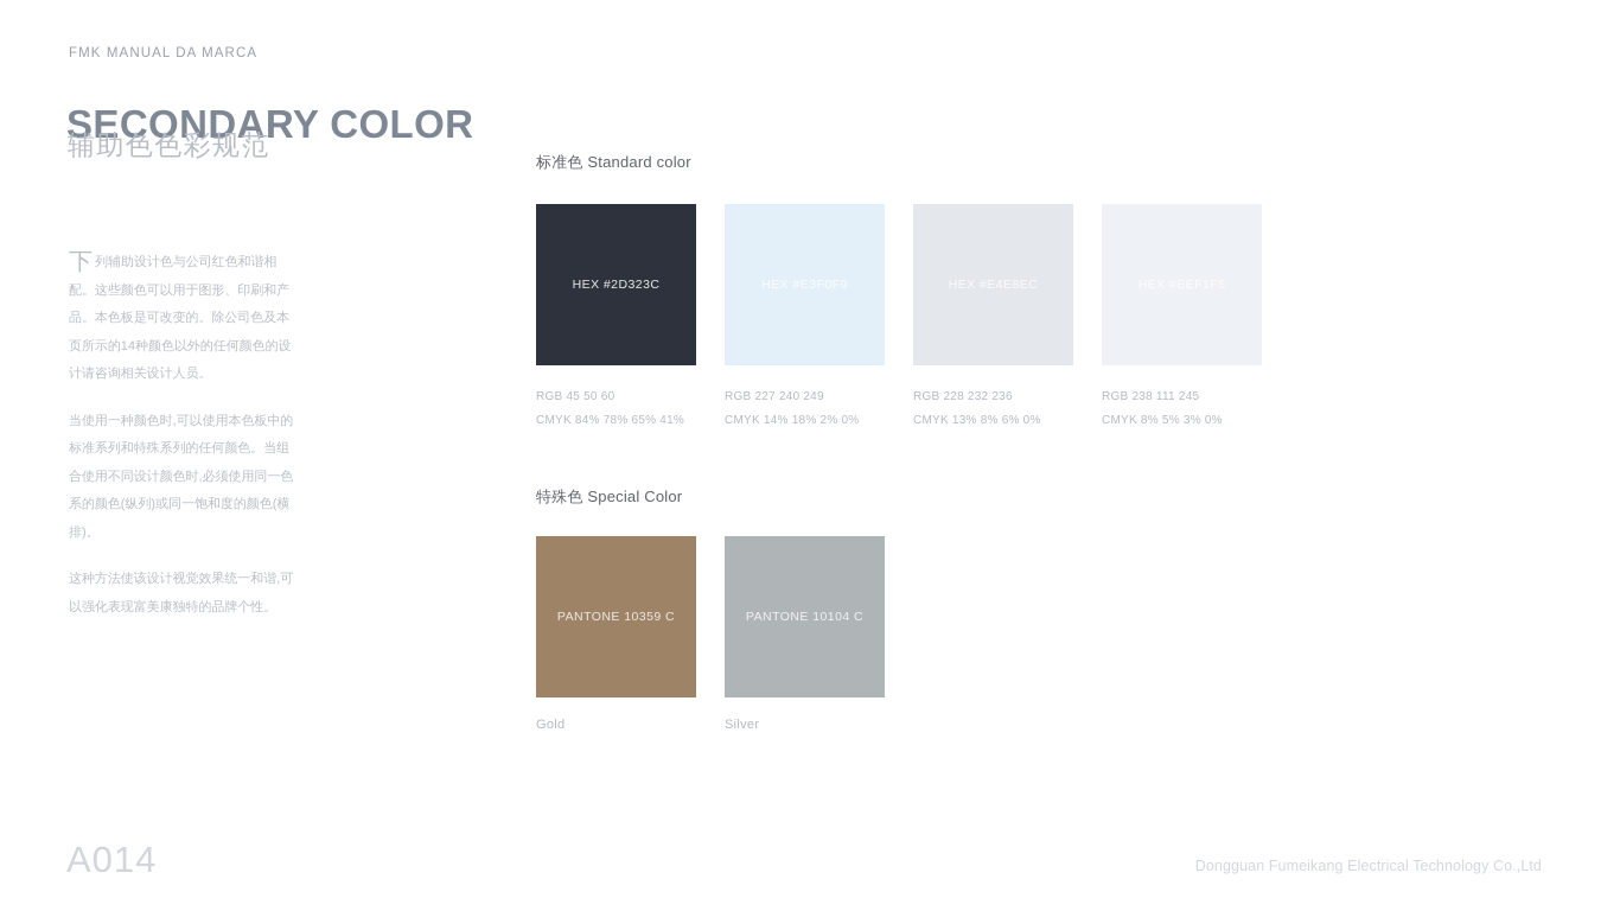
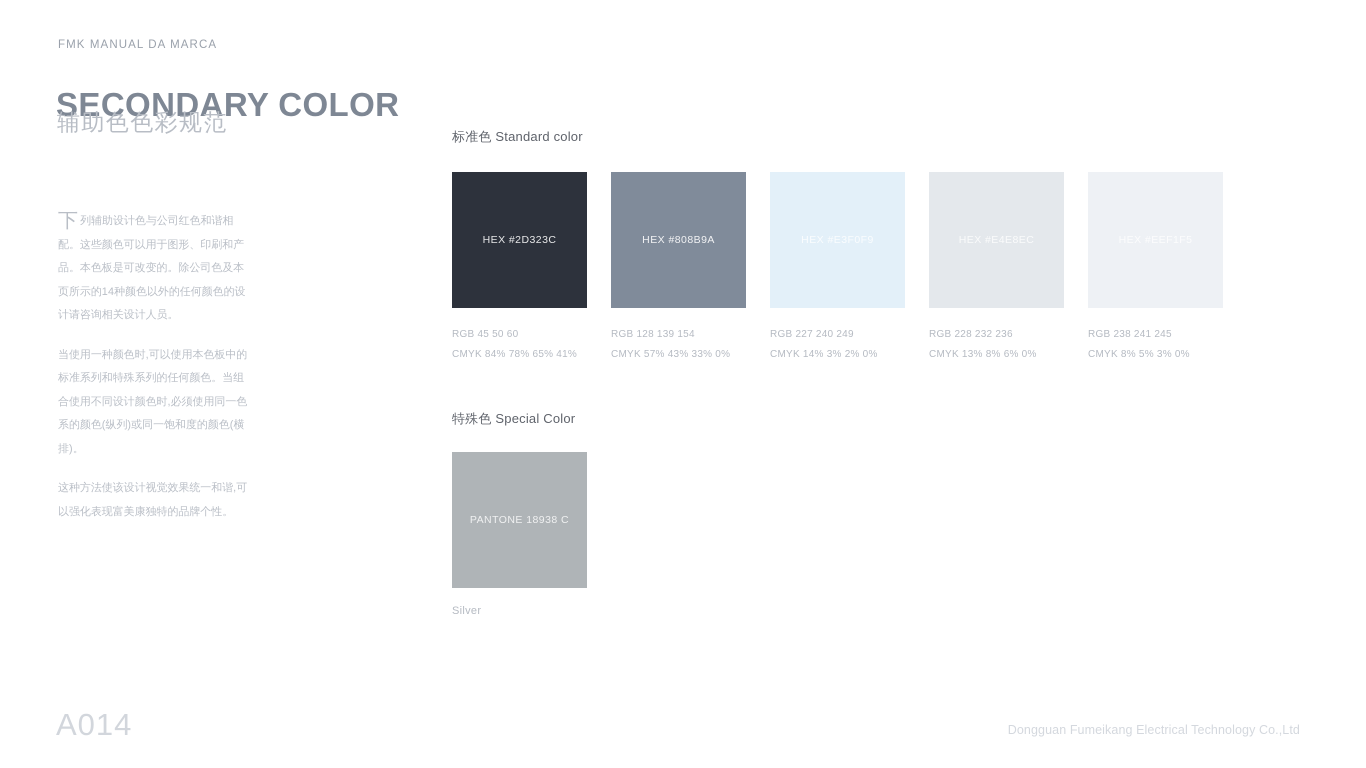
  FMK MANUAL DA MARCA
  SECONDARY COLOR
  辅助色色彩规范
  下
  列辅助设计色与公司红色和谐相配。这些颜色可以用于图形、印刷和产品。本色板是可改变的。除公司色及本页所示的14种颜色以外的任何颜色的设计请咨询相关设计人员。
  当使用一种颜色时,可以使用本色板中的标准系列和特殊系列的任何颜色。当组合使用不同设计颜色时,必须使用同一色系的颜色(纵列)或同一饱和度的颜色(横排)。
  这种方法使该设计视觉效果统一和谐,可以强化表现富美康独特的品牌个性。
  标准色 Standard color
  HEX #2D323C
  RGB 45 50 60
  CMYK 84% 78% 65% 41%
+ HEX #808B9A
+ RGB 128 139 154
+ CMYK 57% 43% 33% 0%
  RGB 227 240 249
- CMYK 14% 18% 2% 0%
+ CMYK 14% 3% 2% 0%
  RGB 228 232 236
  CMYK 13% 8% 6% 0%
- RGB 238 111 245
+ RGB 238 241 245
  CMYK 8% 5% 3% 0%
  特殊色 Special Color
- PANTONE 10359 C
- Gold
- PANTONE 10104 C
+ PANTONE 18938 C
  Silver
  A014
  Dongguan Fumeikang Electrical Technology Co.,Ltd
